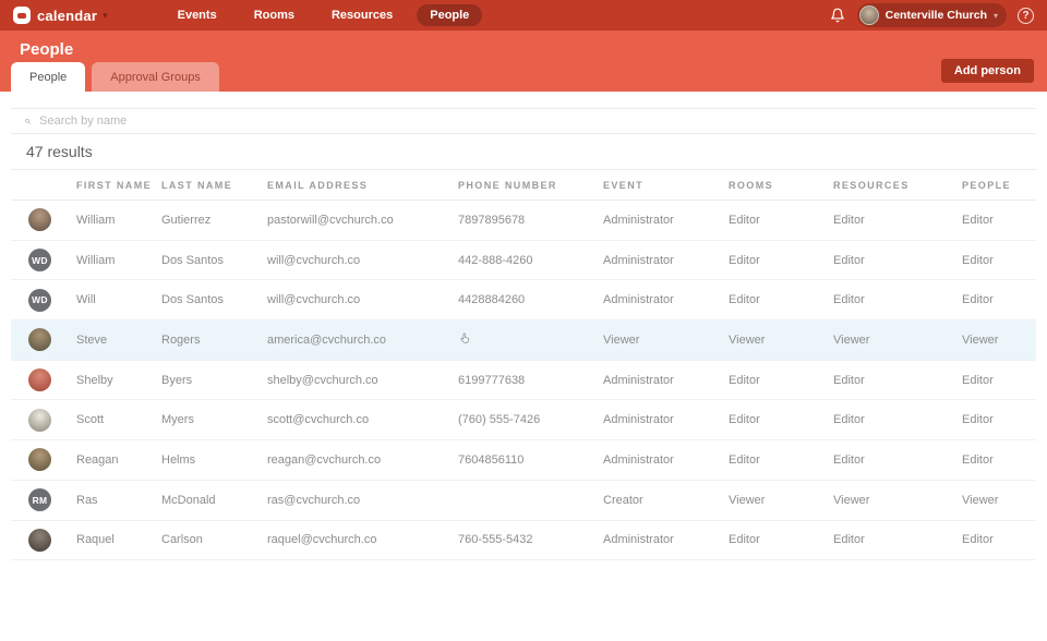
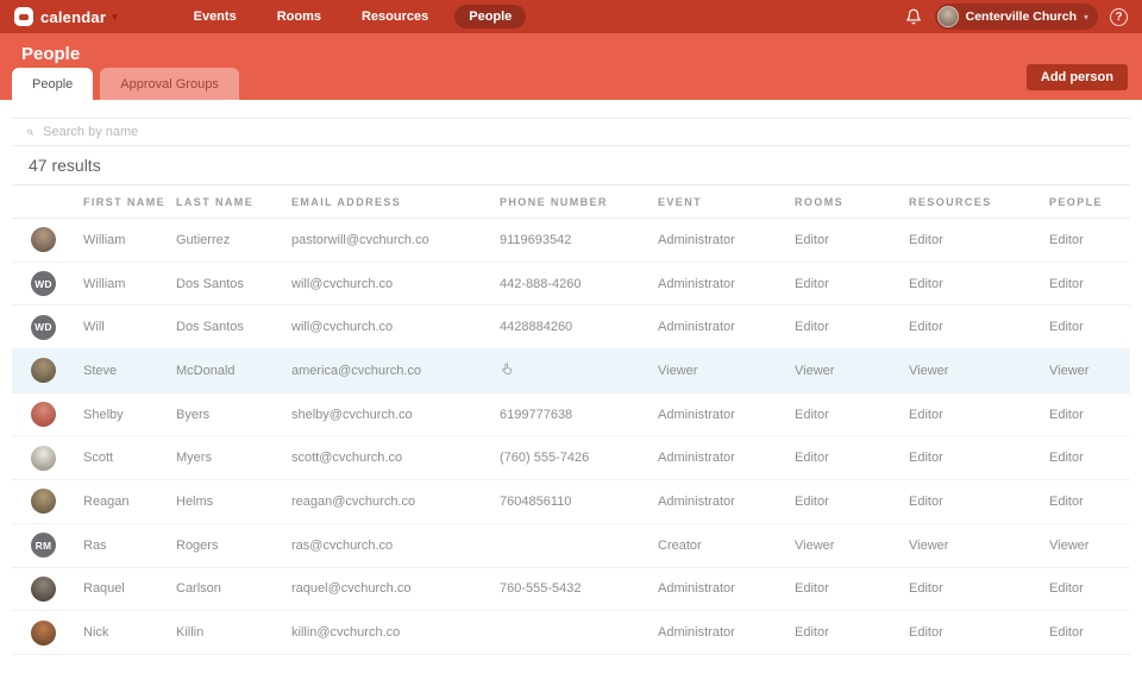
  calendar
  ▾
  Events
  Rooms
  Resources
  People
  Centerville Church
  ▾
  ?
  People
  People
  Approval Groups
  Add person
  Search by name
  47 results
  	FIRST NAME	LAST NAME	EMAIL ADDRESS	PHONE NUMBER	EVENT	ROOMS	RESOURCES	PEOPLE
- 	William	Gutierrez	pastorwill@cvchurch.co	7897895678	Administrator	Editor	Editor	Editor
+ 	William	Gutierrez	pastorwill@cvchurch.co	9119693542	Administrator	Editor	Editor	Editor
  WD	William	Dos Santos	will@cvchurch.co	442-888-4260	Administrator	Editor	Editor	Editor
  WD	Will	Dos Santos	will@cvchurch.co	4428884260	Administrator	Editor	Editor	Editor
- 	Steve	Rogers	america@cvchurch.co		Viewer	Viewer	Viewer	Viewer
+ 	Steve	McDonald	america@cvchurch.co		Viewer	Viewer	Viewer	Viewer
  	Shelby	Byers	shelby@cvchurch.co	6199777638	Administrator	Editor	Editor	Editor
  	Scott	Myers	scott@cvchurch.co	(760) 555-7426	Administrator	Editor	Editor	Editor
  	Reagan	Helms	reagan@cvchurch.co	7604856110	Administrator	Editor	Editor	Editor
- RM	Ras	McDonald	ras@cvchurch.co		Creator	Viewer	Viewer	Viewer
+ RM	Ras	Rogers	ras@cvchurch.co		Creator	Viewer	Viewer	Viewer
  	Raquel	Carlson	raquel@cvchurch.co	760-555-5432	Administrator	Editor	Editor	Editor
+ 	Nick	Killin	killin@cvchurch.co		Administrator	Editor	Editor	Editor
